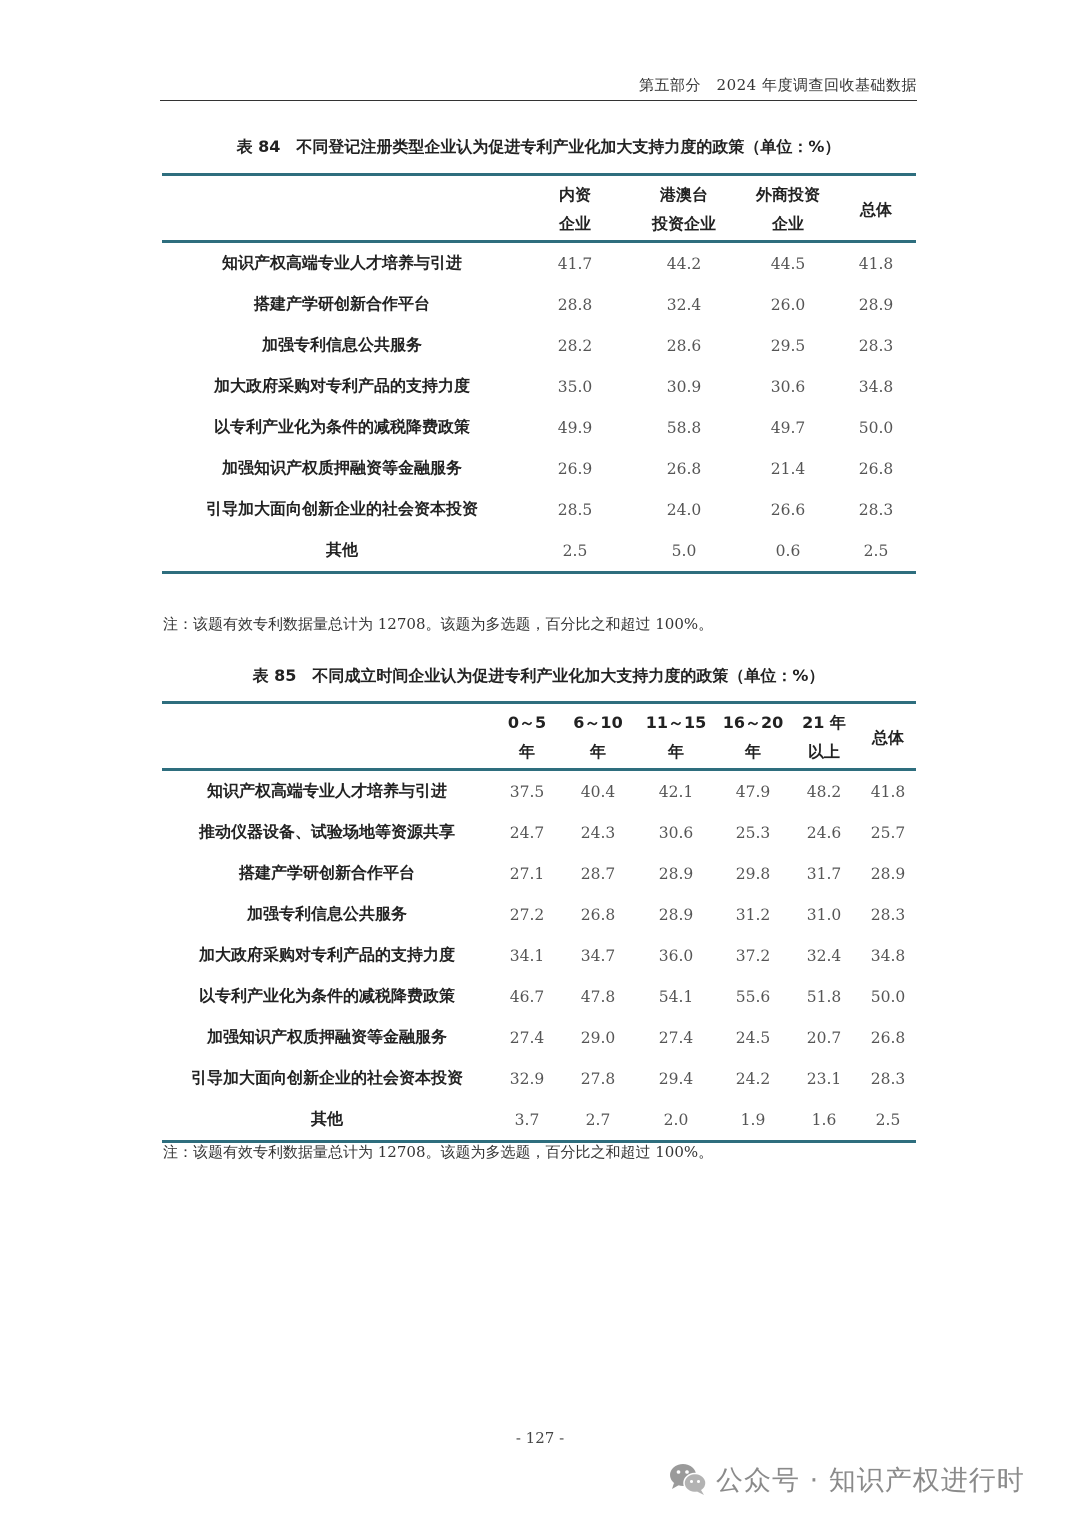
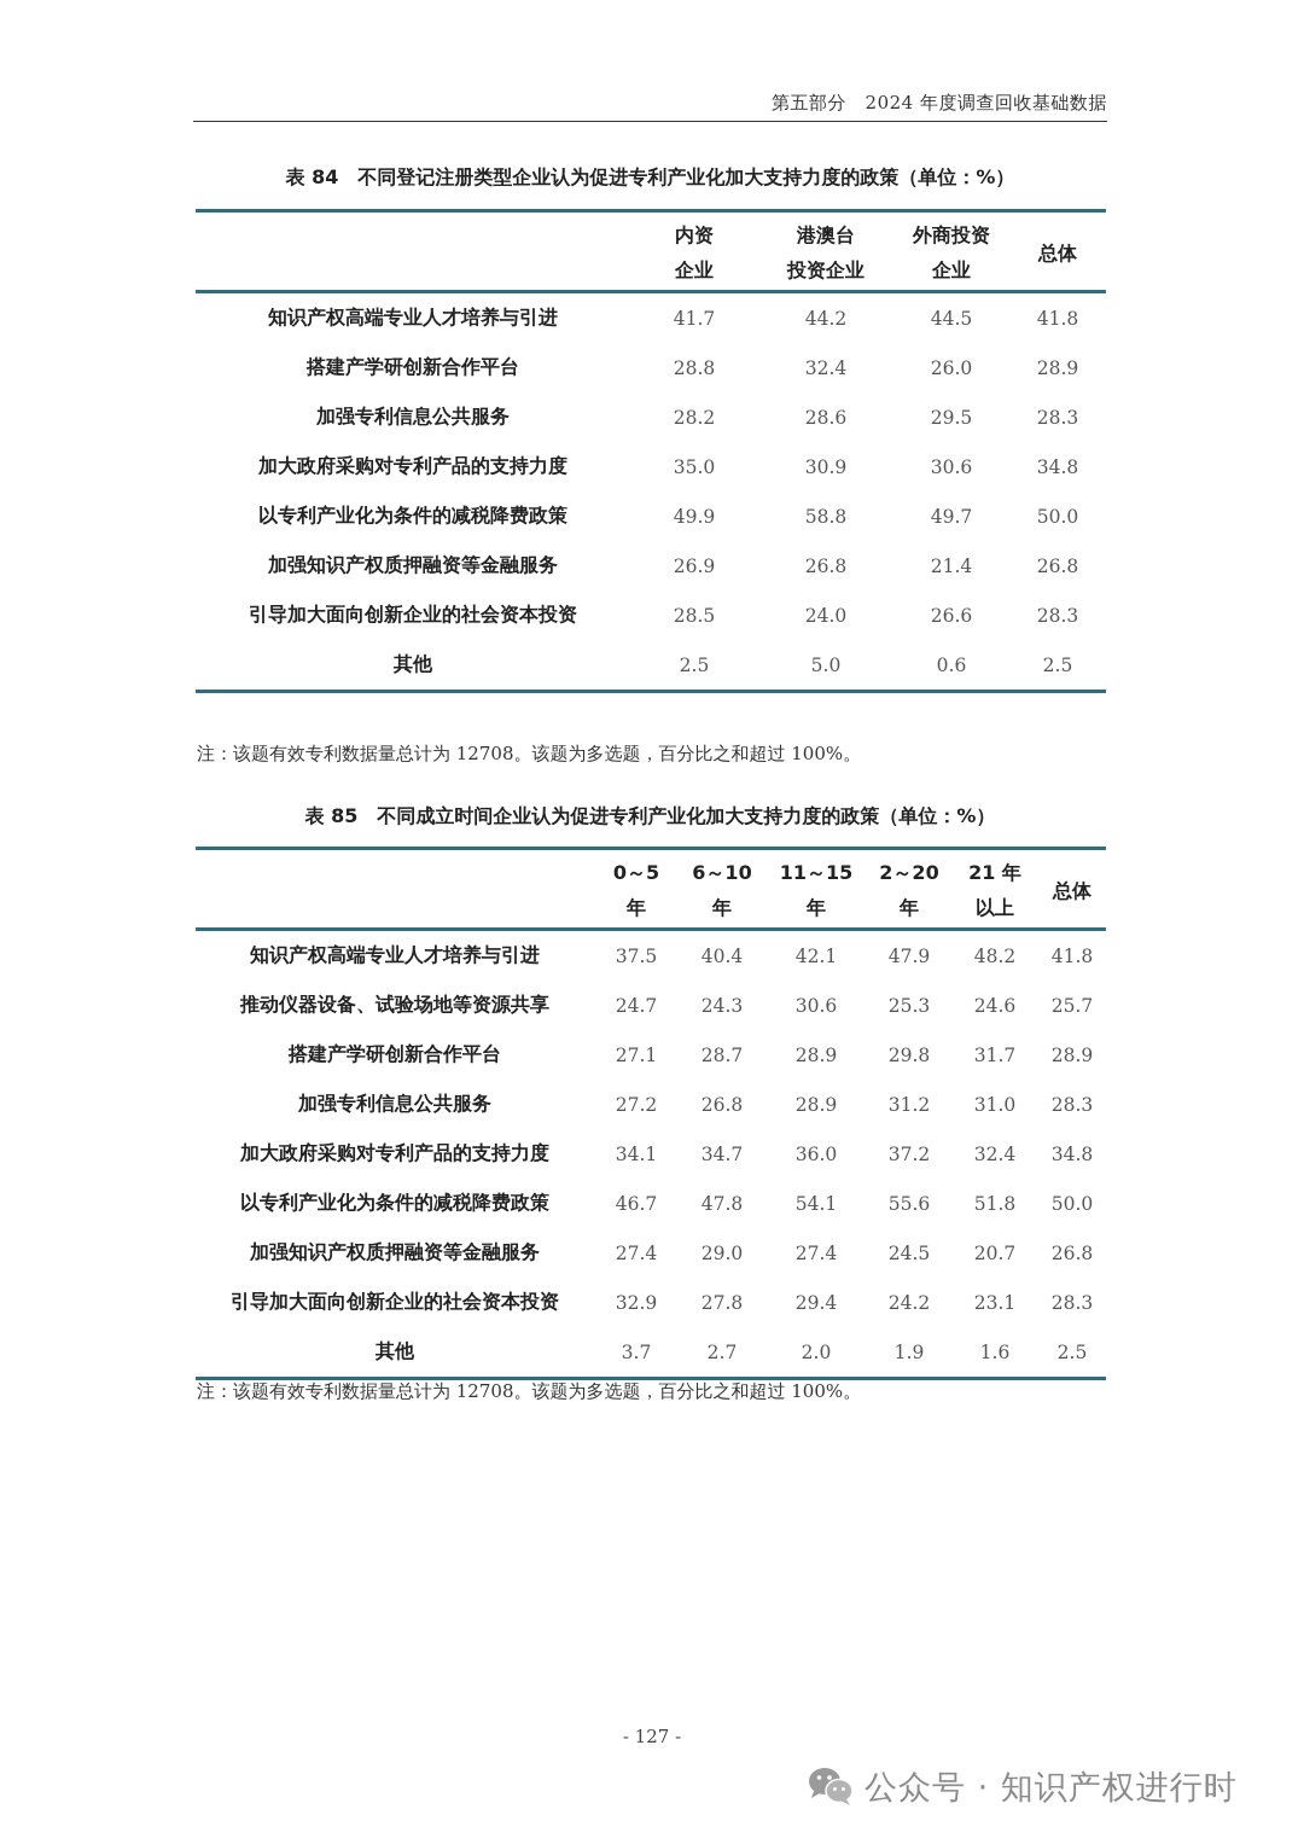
  第五部分 2024 年度调查回收基础数据
  表 84 不同登记注册类型企业认为促进专利产业化加大支持力度的政策（单位：%）
  	内资企业	港澳台投资企业	外商投资企业	总体
  知识产权高端专业人才培养与引进	41.7	44.2	44.5	41.8
  搭建产学研创新合作平台	28.8	32.4	26.0	28.9
  加强专利信息公共服务	28.2	28.6	29.5	28.3
  加大政府采购对专利产品的支持力度	35.0	30.9	30.6	34.8
  以专利产业化为条件的减税降费政策	49.9	58.8	49.7	50.0
  加强知识产权质押融资等金融服务	26.9	26.8	21.4	26.8
  引导加大面向创新企业的社会资本投资	28.5	24.0	26.6	28.3
  其他	2.5	5.0	0.6	2.5
  注：该题有效专利数据量总计为 12708。该题为多选题，百分比之和超过 100%。
  表 85 不同成立时间企业认为促进专利产业化加大支持力度的政策（单位：%）
- 	0～5年	6～10年	11～15年	16～20年	21 年以上	总体
+ 	0～5年	6～10年	11～15年	2～20年	21 年以上	总体
  知识产权高端专业人才培养与引进	37.5	40.4	42.1	47.9	48.2	41.8
  推动仪器设备、试验场地等资源共享	24.7	24.3	30.6	25.3	24.6	25.7
  搭建产学研创新合作平台	27.1	28.7	28.9	29.8	31.7	28.9
  加强专利信息公共服务	27.2	26.8	28.9	31.2	31.0	28.3
  加大政府采购对专利产品的支持力度	34.1	34.7	36.0	37.2	32.4	34.8
  以专利产业化为条件的减税降费政策	46.7	47.8	54.1	55.6	51.8	50.0
  加强知识产权质押融资等金融服务	27.4	29.0	27.4	24.5	20.7	26.8
  引导加大面向创新企业的社会资本投资	32.9	27.8	29.4	24.2	23.1	28.3
  其他	3.7	2.7	2.0	1.9	1.6	2.5
  注：该题有效专利数据量总计为 12708。该题为多选题，百分比之和超过 100%。
  - 127 -
  公众号 · 知识产权进行时
